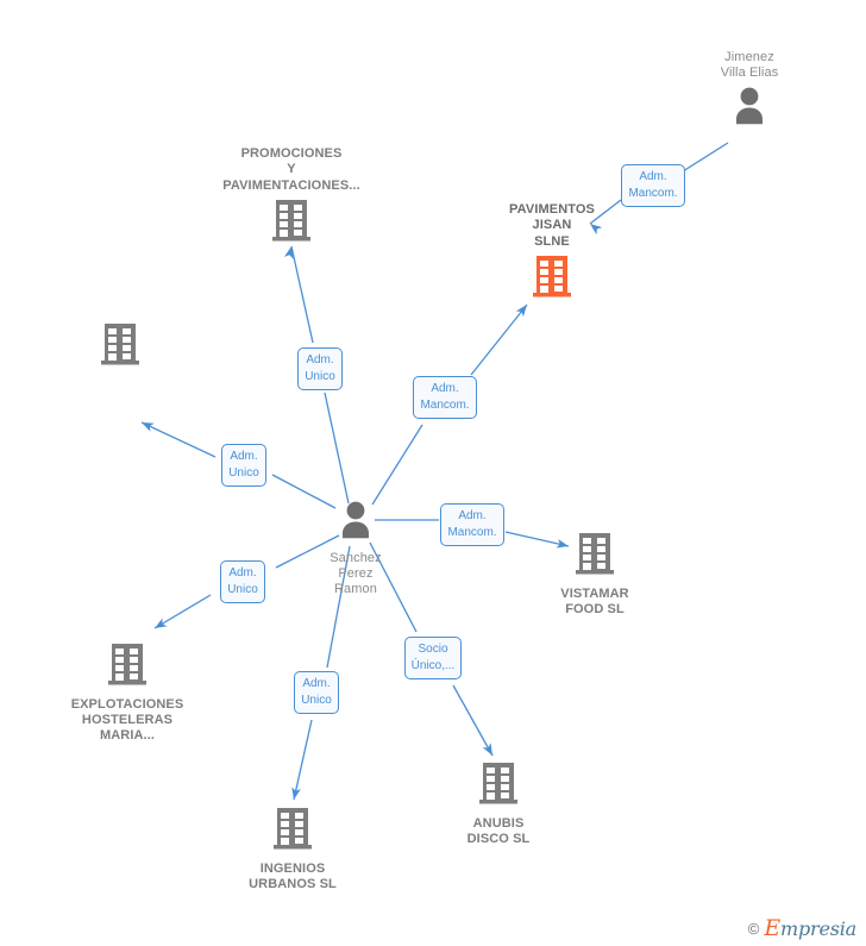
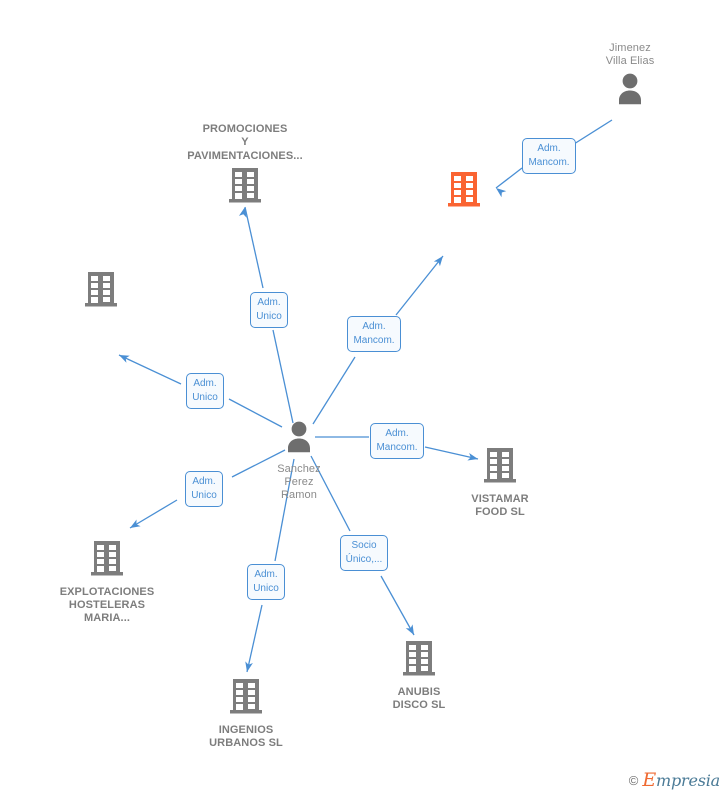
  Jimenez
  Villa Elias
- PAVIMENTOS
- JISAN
- SLNE
  PROMOCIONES
  Y
  PAVIMENTACIONES...
  Sanchez
  Perez
  Ramon
  VISTAMAR
  FOOD SL
  EXPLOTACIONES
  HOSTELERAS
  MARIA...
  ANUBIS
  DISCO SL
  INGENIOS
  URBANOS SL
  Adm.
  Mancom.
  Adm.
  Mancom.
  Adm.
  Unico
  Adm.
  Unico
  Adm.
  Mancom.
  Adm.
  Unico
  Adm.
  Unico
  Socio
  Único,...
  ©
  Empresia
